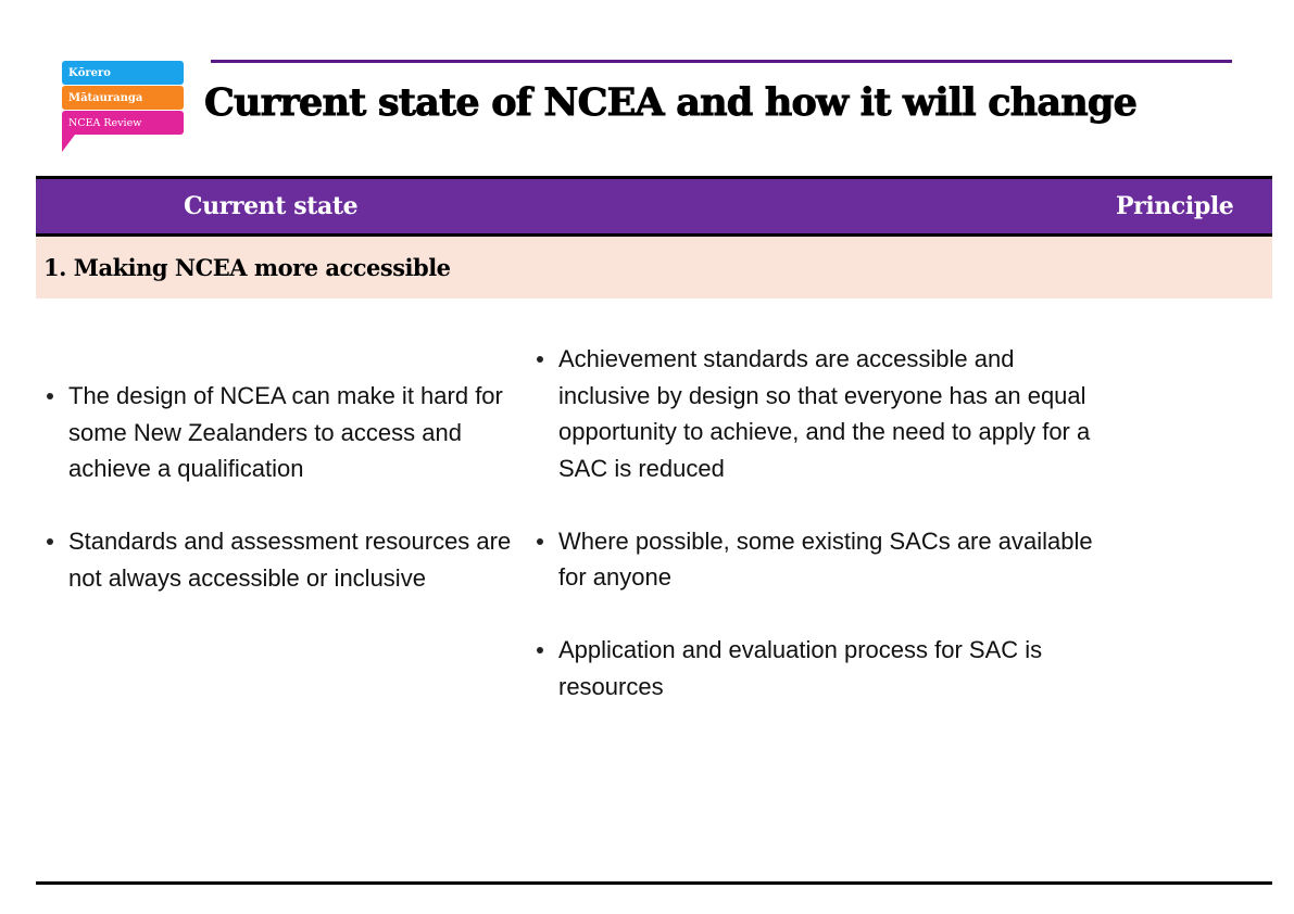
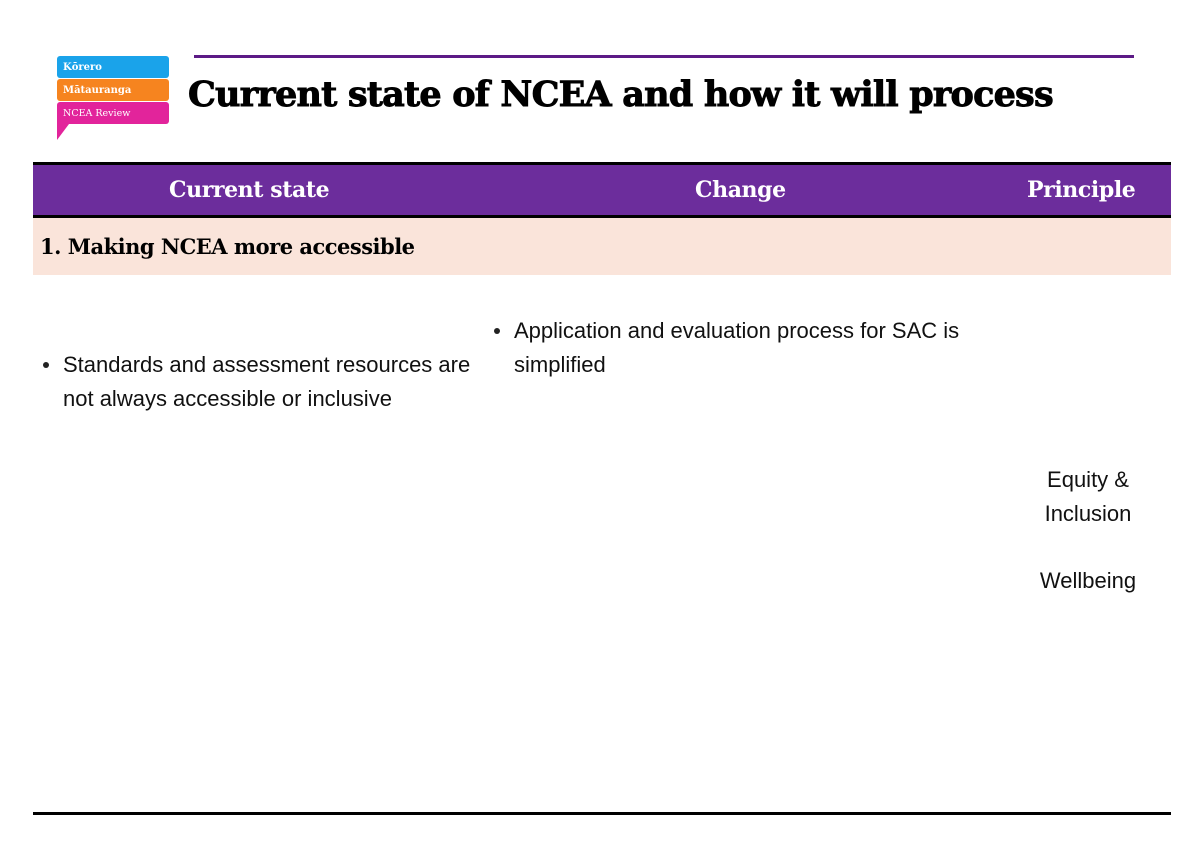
  Kōrero
  Mātauranga
  NCEA Review
- Current state of NCEA and how it will change
+ Current state of NCEA and how it will process
  Current state
+ Change
  Principle
  1. Making NCEA more accessible
- The design of NCEA can make it hard for some New Zealanders to access and achieve a qualification
  Standards and assessment resources are not always accessible or inclusive
- Achievement standards are accessible and inclusive by design so that everyone has an equal opportunity to achieve, and the need to apply for a SAC is reduced
- Where possible, some existing SACs are available for anyone
- Application and evaluation process for SAC is resources
+ Application and evaluation process for SAC is simplified
+ Equity & Inclusion
+ Wellbeing
